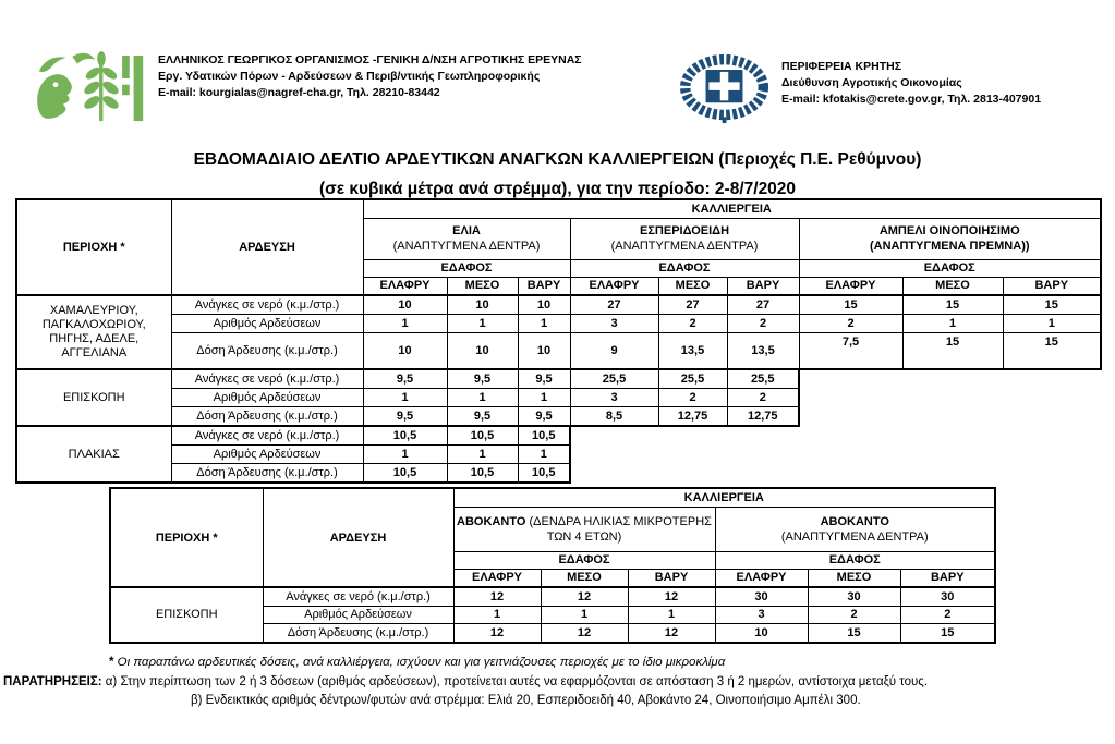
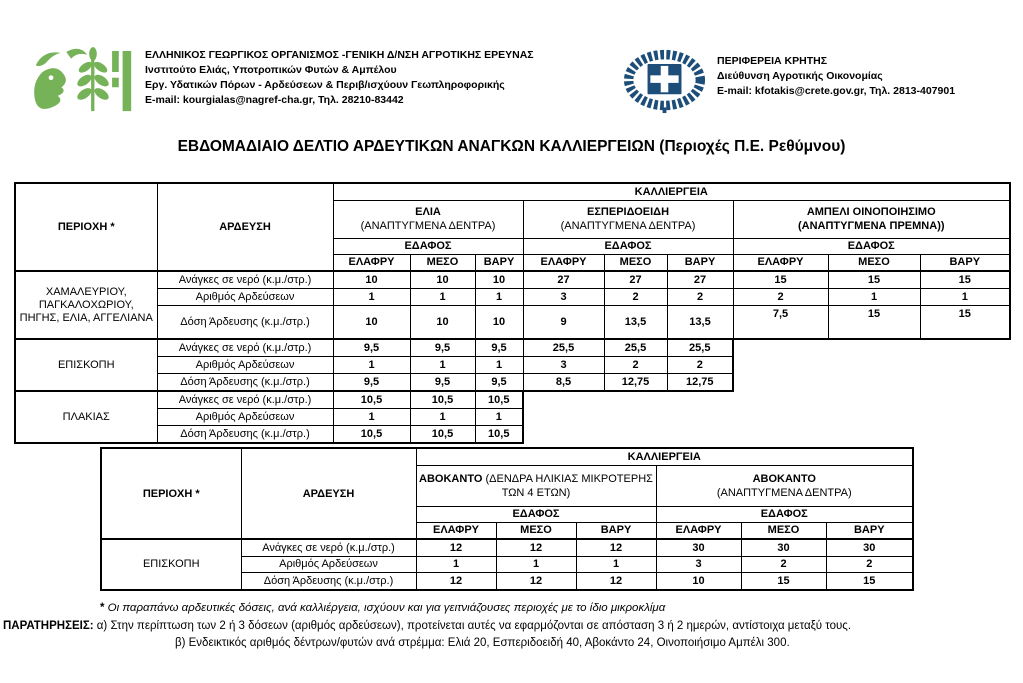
  ΕΛΛΗΝΙΚΟΣ ΓΕΩΡΓΙΚΟΣ ΟΡΓΑΝΙΣΜΟΣ -ΓΕΝΙΚΗ Δ/ΝΣΗ ΑΓΡΟΤΙΚΗΣ ΕΡΕΥΝΑΣ
+ Ινστιτούτο Ελιάς, Υποτροπικών Φυτών & Αμπέλου
- Εργ. Υδατικών Πόρων - Αρδεύσεων & Περιβ/ντικής Γεωπληροφορικής
+ Εργ. Υδατικών Πόρων - Αρδεύσεων & Περιβ/ισχύουν Γεωπληροφορικής
  E-mail: kourgialas@nagref-cha.gr, Τηλ. 28210-83442
  ΠΕΡΙΦΕΡΕΙΑ ΚΡΗΤΗΣ
  Διεύθυνση Αγροτικής Οικονομίας
  E-mail: kfotakis@crete.gov.gr, Τηλ. 2813-407901
  ΕΒΔΟΜΑΔΙΑΙΟ ΔΕΛΤΙΟ ΑΡΔΕΥΤΙΚΩΝ ΑΝΑΓΚΩΝ ΚΑΛΛΙΕΡΓΕΙΩΝ (Περιοχές Π.Ε. Ρεθύμνου)
- (σε κυβικά μέτρα ανά στρέμμα), για την περίοδο: 2-8/7/2020
  ΠΕΡΙΟΧΗ *	ΑΡΔΕΥΣΗ	ΚΑΛΛΙΕΡΓΕΙΑ
  ΕΛΙΑ (ΑΝΑΠΤΥΓΜΕΝΑ ΔΕΝΤΡΑ)	ΕΣΠΕΡΙΔΟΕΙΔΗ (ΑΝΑΠΤΥΓΜΕΝΑ ΔΕΝΤΡΑ)	ΑΜΠΕΛΙ ΟΙΝΟΠΟΙΗΣΙΜΟ (ΑΝΑΠΤΥΓΜΕΝΑ ΠΡΕΜΝΑ))
  ΕΔΑΦΟΣ	ΕΔΑΦΟΣ	ΕΔΑΦΟΣ
  ΕΛΑΦΡΥ	ΜΕΣΟ	ΒΑΡΥ	ΕΛΑΦΡΥ	ΜΕΣΟ	ΒΑΡΥ	ΕΛΑΦΡΥ	ΜΕΣΟ	ΒΑΡΥ
- ΧΑΜΑΛΕΥΡΙΟΥ, ΠΑΓΚΑΛΟΧΩΡΙΟΥ, ΠΗΓΗΣ, ΑΔΕΛΕ, ΑΓΓΕΛΙΑΝΑ	Ανάγκες σε νερό (κ.μ./στρ.)	10	10	10	27	27	27	15	15	15
+ ΧΑΜΑΛΕΥΡΙΟΥ, ΠΑΓΚΑΛΟΧΩΡΙΟΥ, ΠΗΓΗΣ, ΕΛΙΑ, ΑΓΓΕΛΙΑΝΑ	Ανάγκες σε νερό (κ.μ./στρ.)	10	10	10	27	27	27	15	15	15
  Αριθμός Αρδεύσεων	1	1	1	3	2	2	2	1	1
  Δόση Άρδευσης (κ.μ./στρ.)	10	10	10	9	13,5	13,5	7,5	15	15
  ΕΠΙΣΚΟΠΗ	Ανάγκες σε νερό (κ.μ./στρ.)	9,5	9,5	9,5	25,5	25,5	25,5
  Αριθμός Αρδεύσεων	1	1	1	3	2	2
  Δόση Άρδευσης (κ.μ./στρ.)	9,5	9,5	9,5	8,5	12,75	12,75
  ΠΛΑΚΙΑΣ	Ανάγκες σε νερό (κ.μ./στρ.)	10,5	10,5	10,5
  Αριθμός Αρδεύσεων	1	1	1
  Δόση Άρδευσης (κ.μ./στρ.)	10,5	10,5	10,5
  ΠΕΡΙΟΧΗ *	ΑΡΔΕΥΣΗ	ΚΑΛΛΙΕΡΓΕΙΑ
  ΑΒΟΚΑΝΤΟ (ΔΕΝΔΡΑ ΗΛΙΚΙΑΣ ΜΙΚΡΟΤΕΡΗΣ ΤΩΝ 4 ΕΤΩΝ)	ΑΒΟΚΑΝΤΟ (ΑΝΑΠΤΥΓΜΕΝΑ ΔΕΝΤΡΑ)
  ΕΔΑΦΟΣ	ΕΔΑΦΟΣ
  ΕΛΑΦΡΥ	ΜΕΣΟ	ΒΑΡΥ	ΕΛΑΦΡΥ	ΜΕΣΟ	ΒΑΡΥ
  ΕΠΙΣΚΟΠΗ	Ανάγκες σε νερό (κ.μ./στρ.)	12	12	12	30	30	30
  Αριθμός Αρδεύσεων	1	1	1	3	2	2
  Δόση Άρδευσης (κ.μ./στρ.)	12	12	12	10	15	15
  * Οι παραπάνω αρδευτικές δόσεις, ανά καλλιέργεια, ισχύουν και για γειτνιάζουσες περιοχές με το ίδιο μικροκλίμα
  ΠΑΡΑΤΗΡΗΣΕΙΣ: α) Στην περίπτωση των 2 ή 3 δόσεων (αριθμός αρδεύσεων), προτείνεται αυτές να εφαρμόζονται σε απόσταση 3 ή 2 ημερών, αντίστοιχα μεταξύ τους.
  β) Ενδεικτικός αριθμός δέντρων/φυτών ανά στρέμμα: Ελιά 20, Εσπεριδοειδή 40, Αβοκάντο 24, Οινοποιήσιμο Αμπέλι 300.
